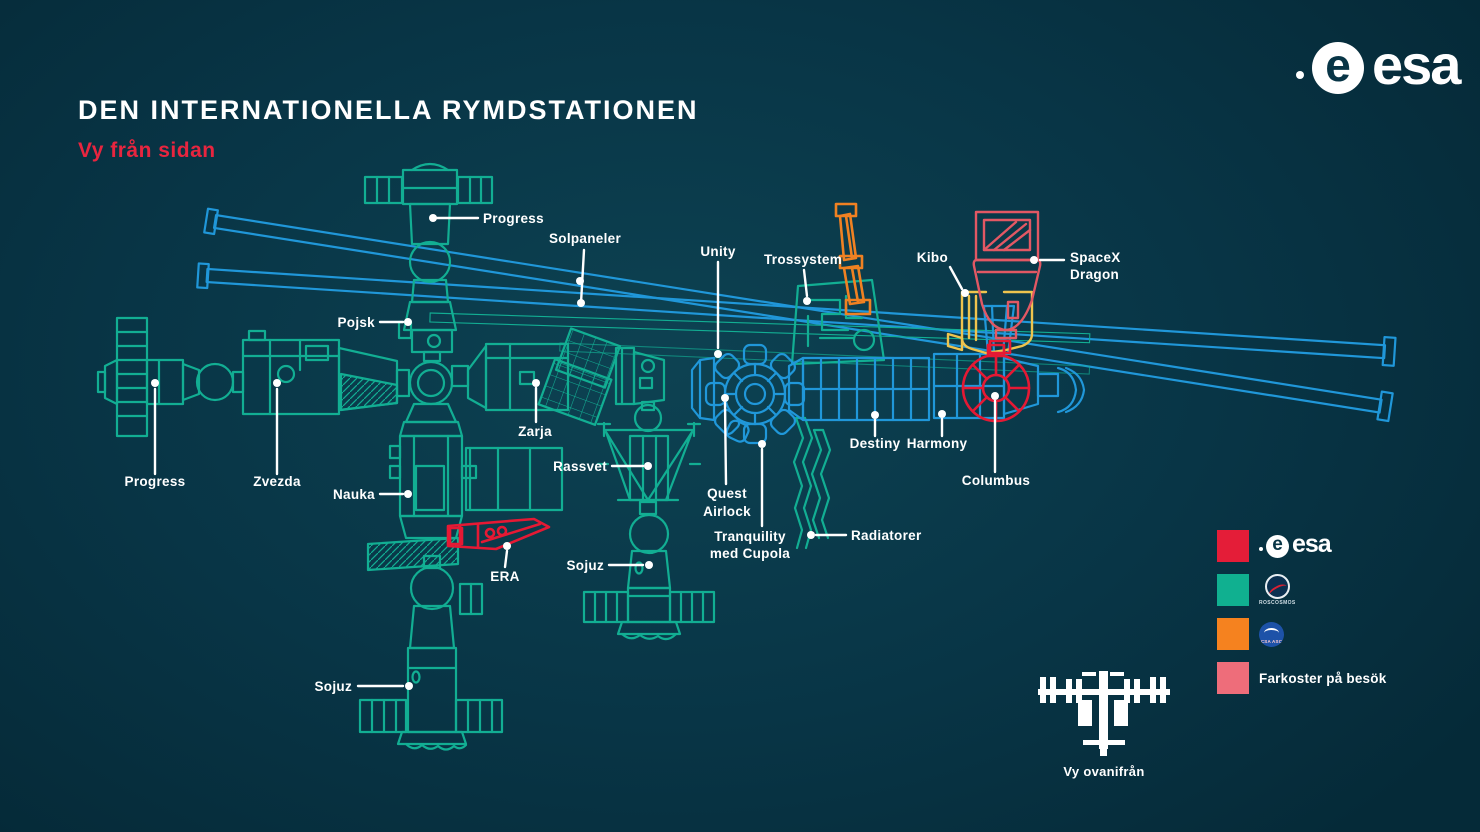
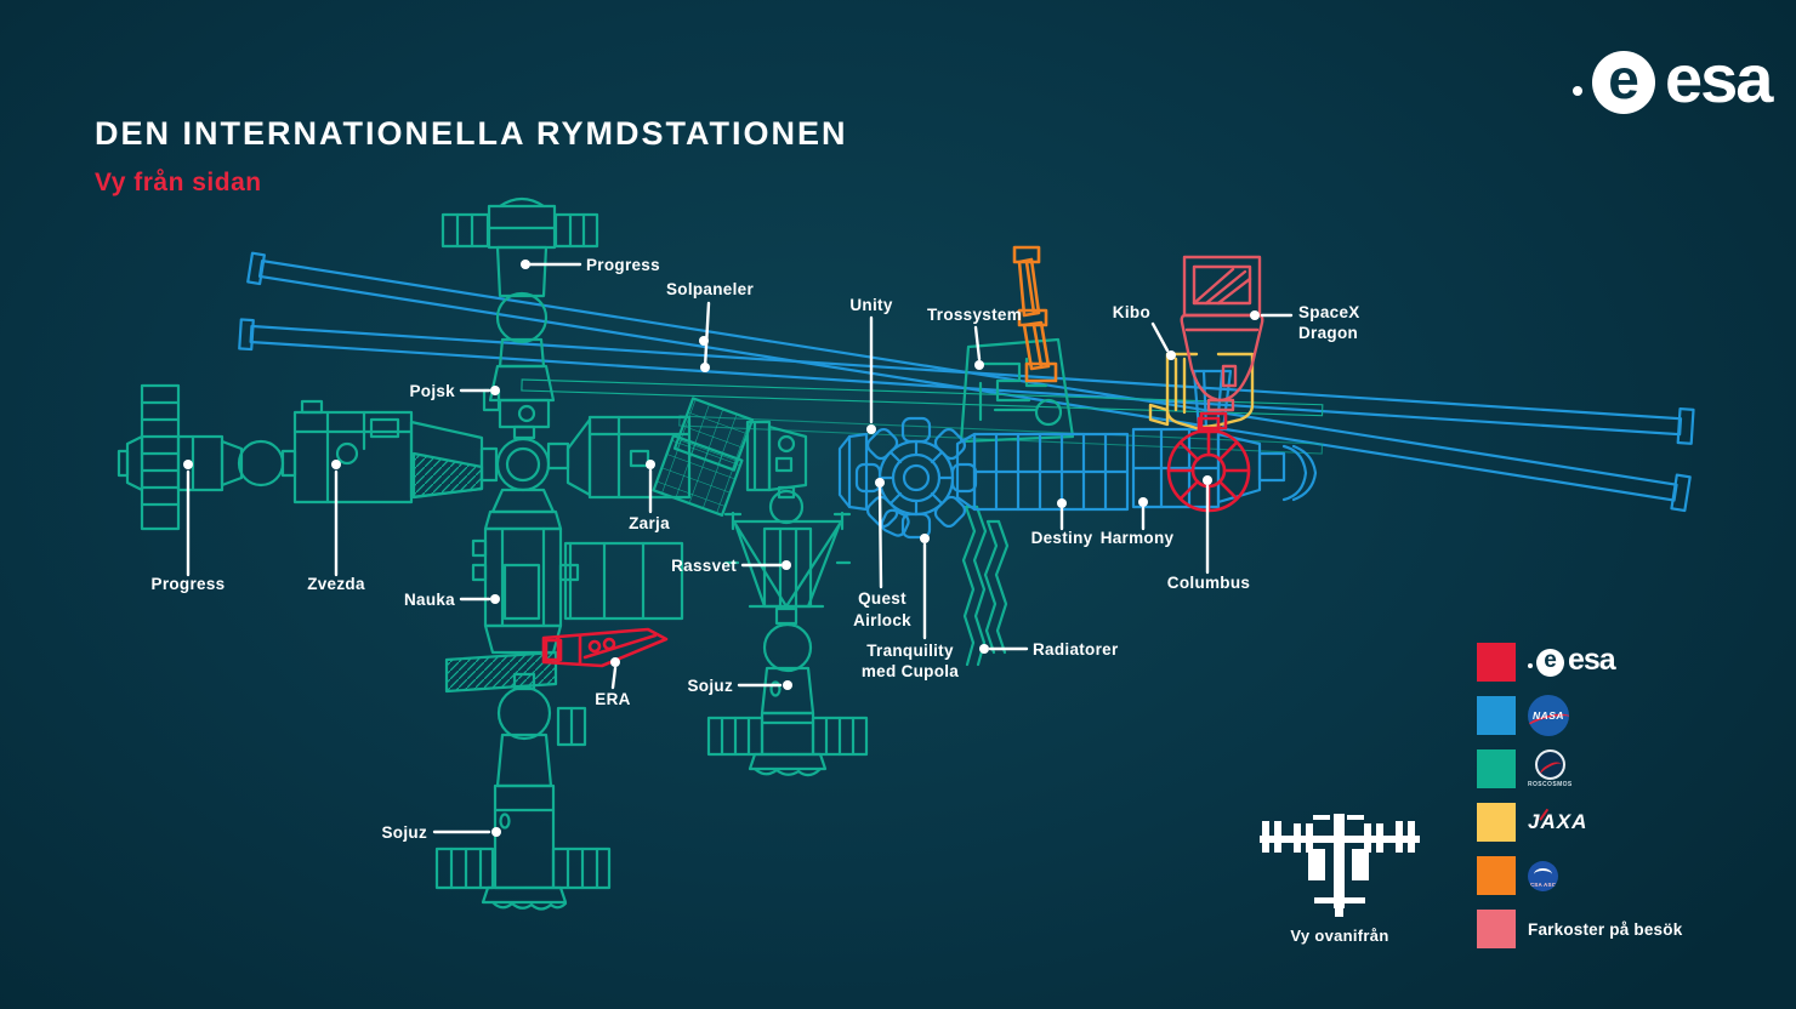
  Progress
  Solpaneler
  Unity
  Trossystem
  Kibo
  SpaceX
  Dragon
  Pojsk
  Zarja
  Rassvet
  Progress
  Zvezda
  Nauka
  ERA
  Sojuz
  Quest
  Airlock
  Tranquility
  med Cupola
  Destiny
  Harmony
  Columbus
  Radiatorer
  Sojuz
  Vy ovanifrån
  DEN INTERNATIONELLA RYMDSTATIONEN
  Vy från sidan
  e
  esa
  e
  esa
+ NASA
+ JAXA
  Farkoster på besök
